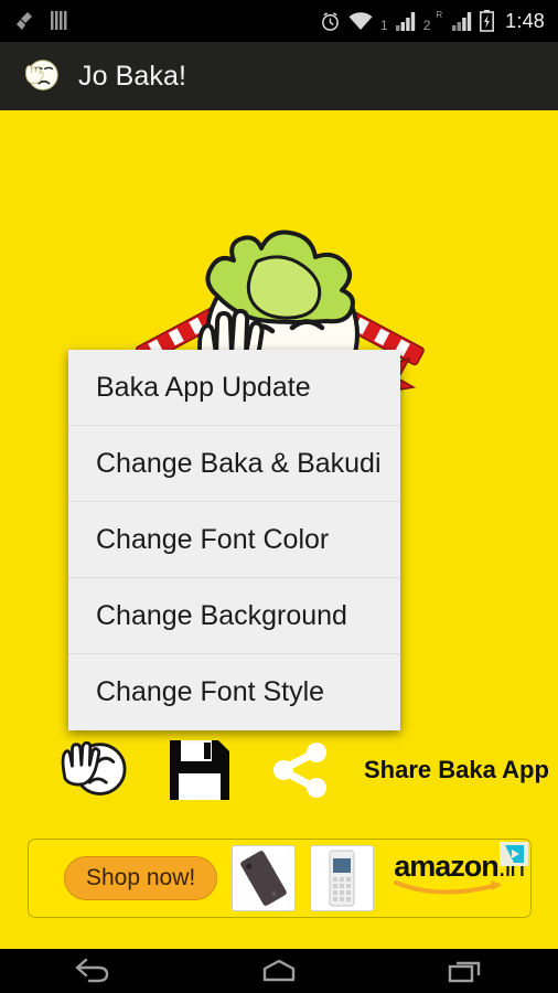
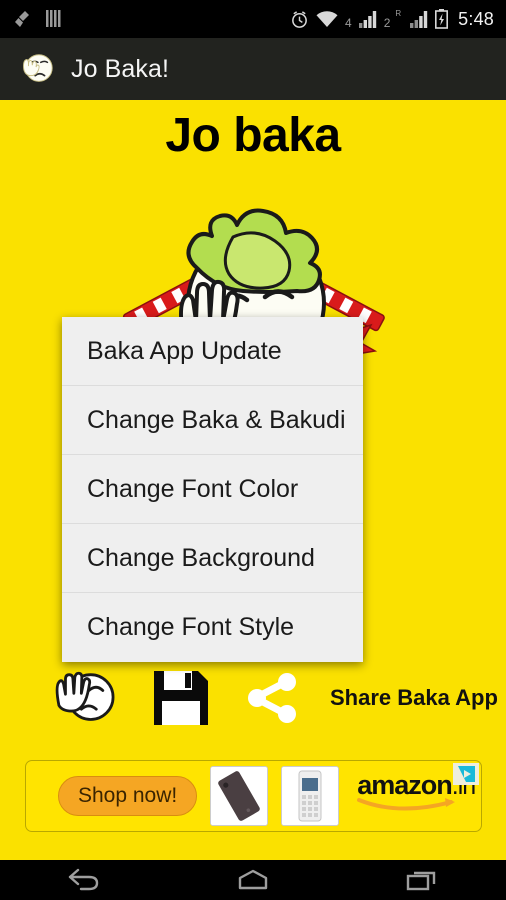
- 1
+ 4
  2
  R
- 1:48
+ 5:48
  Jo Baka!
+ Jo baka
  Share Baka App
  Shop now!
  amazon.in
  Baka App Update
  Change Baka & Bakudi
  Change Font Color
  Change Background
  Change Font Style
